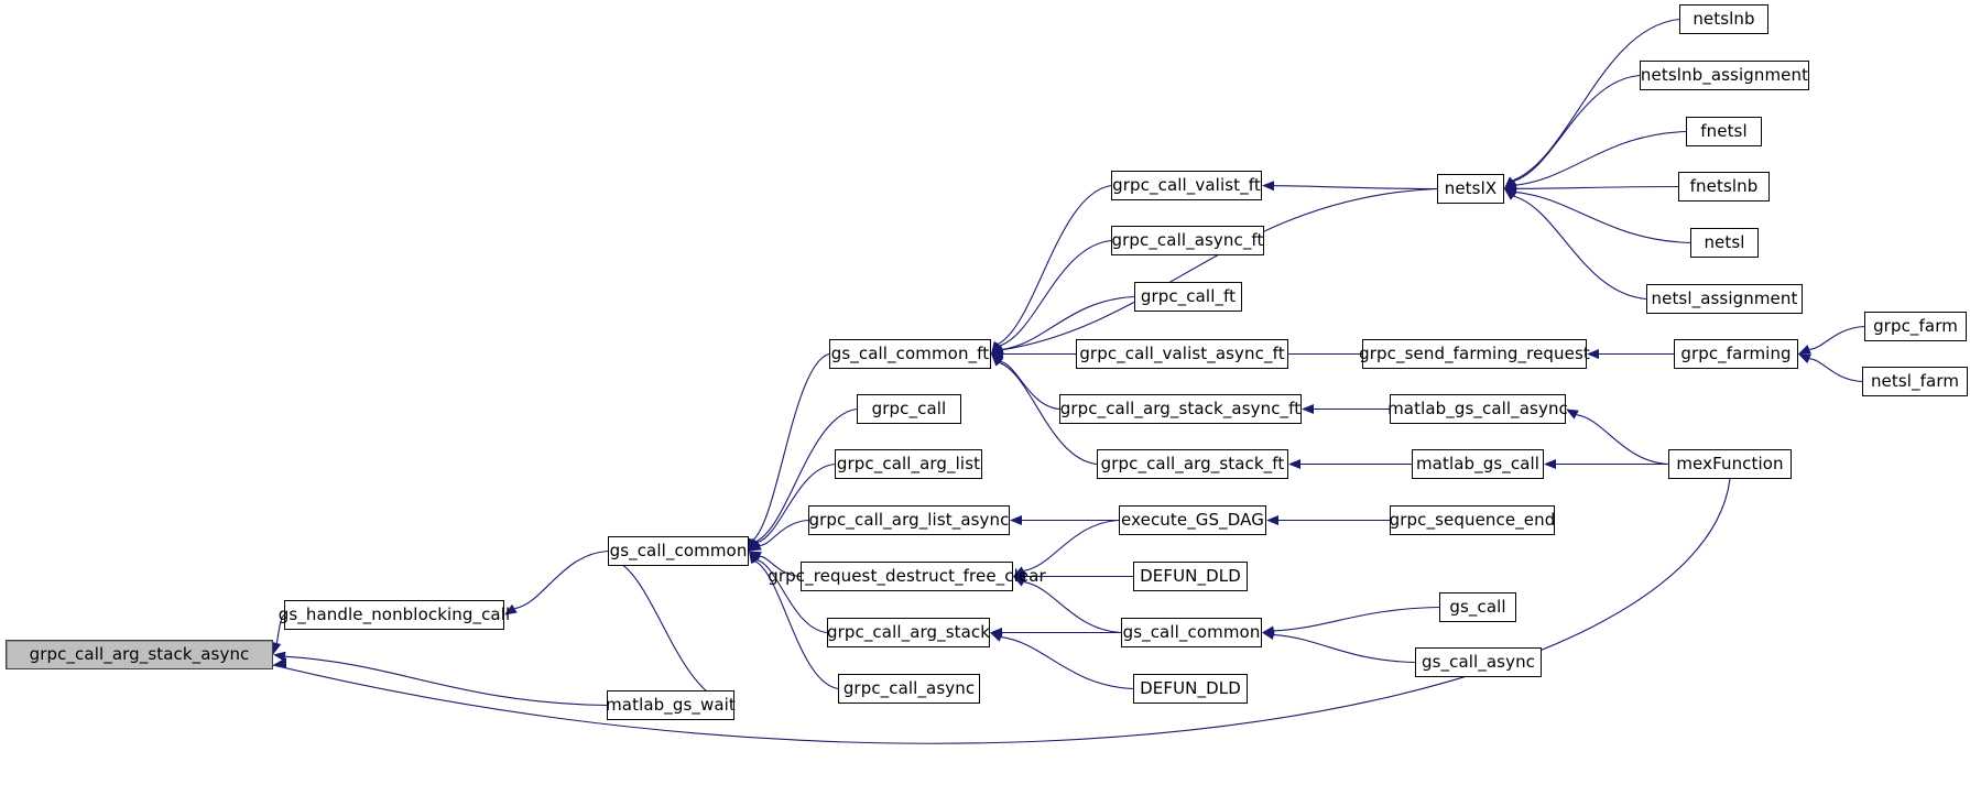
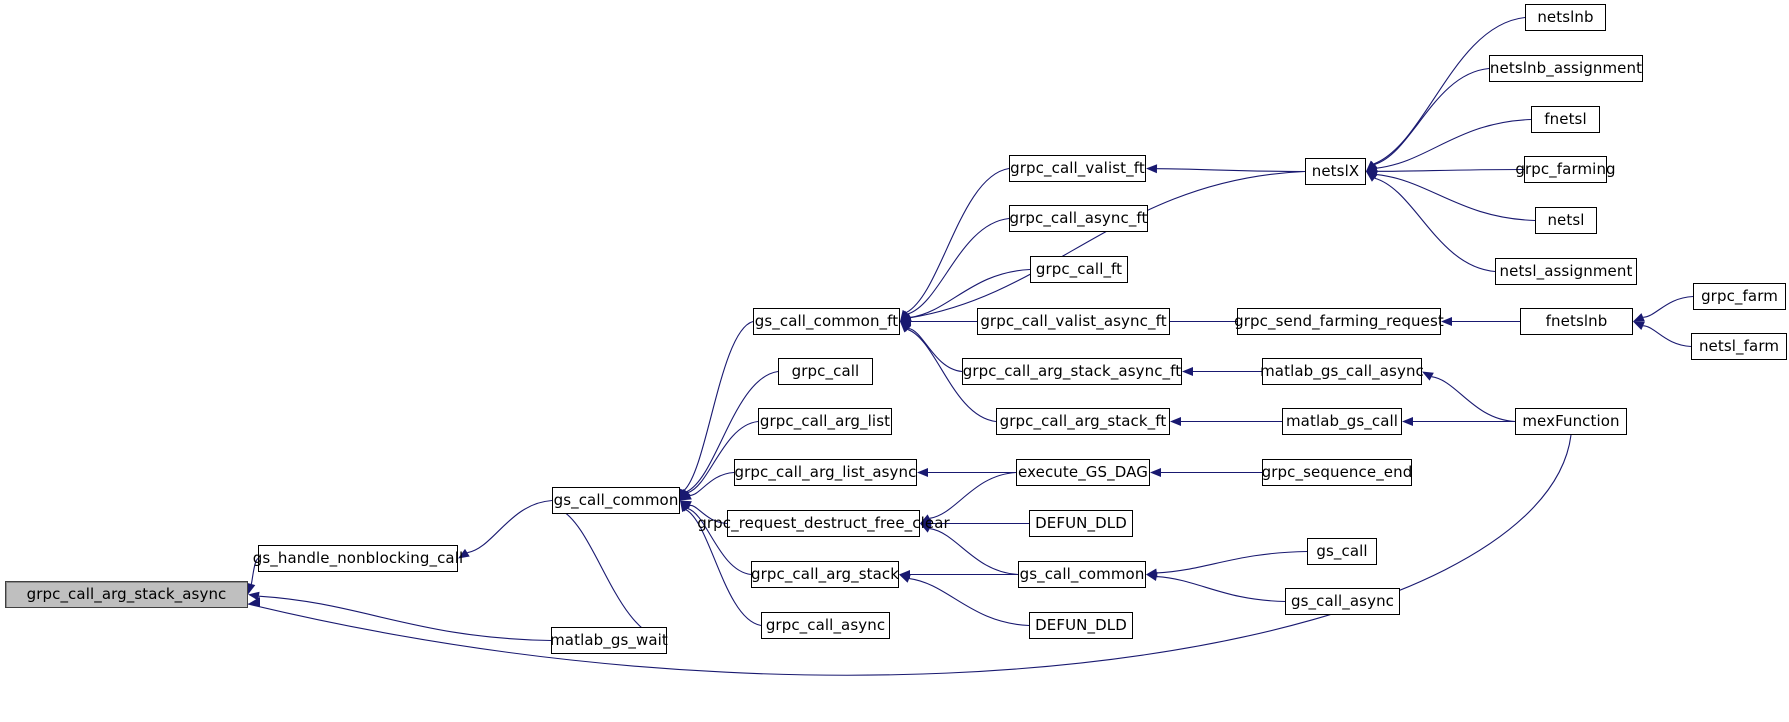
  grpc_call_arg_stack_async
  gs_handle_nonblocking_call
  matlab_gs_wait
  gs_call_common
  gs_call_common_ft
  grpc_call
  grpc_call_arg_list
  grpc_call_arg_list_async
  grpc_request_destruct_free_clear
  grpc_call_arg_stack
  grpc_call_async
  grpc_call_valist_ft
  grpc_call_async_ft
  grpc_call_ft
  grpc_call_valist_async_ft
  grpc_call_arg_stack_async_ft
  grpc_call_arg_stack_ft
  execute_GS_DAG
  DEFUN_DLD
  gs_call_common
  DEFUN_DLD
  grpc_send_farming_request
  matlab_gs_call_async
  matlab_gs_call
  grpc_sequence_end
  gs_call
  gs_call_async
  netslX
- grpc_farming
+ fnetslnb
  mexFunction
  netslnb
  netslnb_assignment
  fnetsl
- fnetslnb
+ grpc_farming
  netsl
  netsl_assignment
  grpc_farm
  netsl_farm
